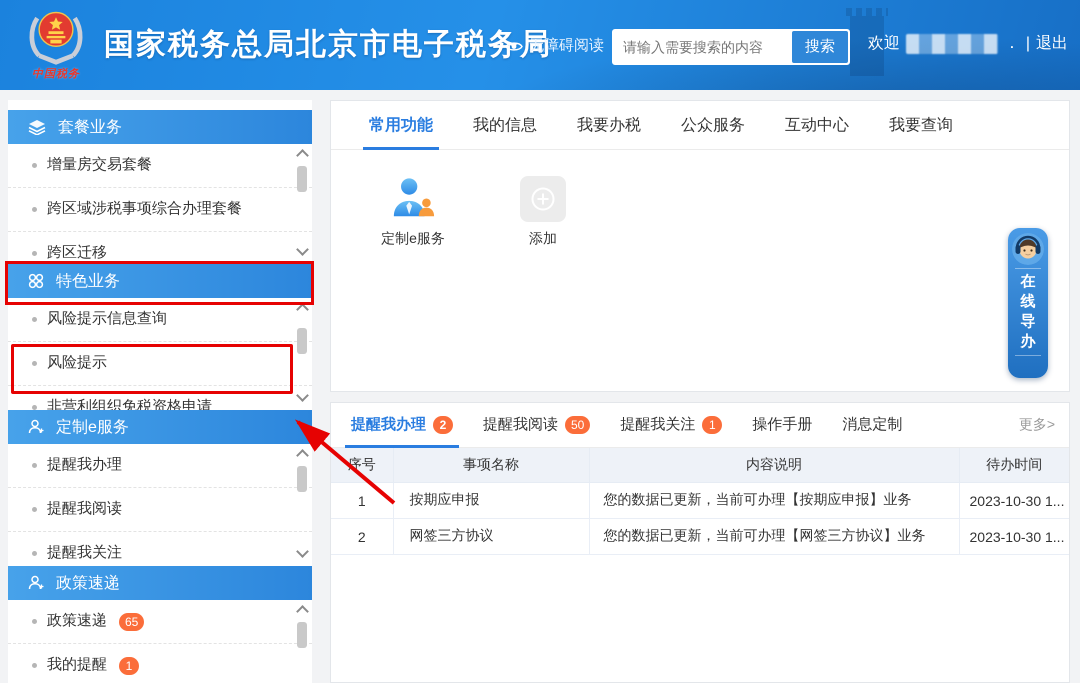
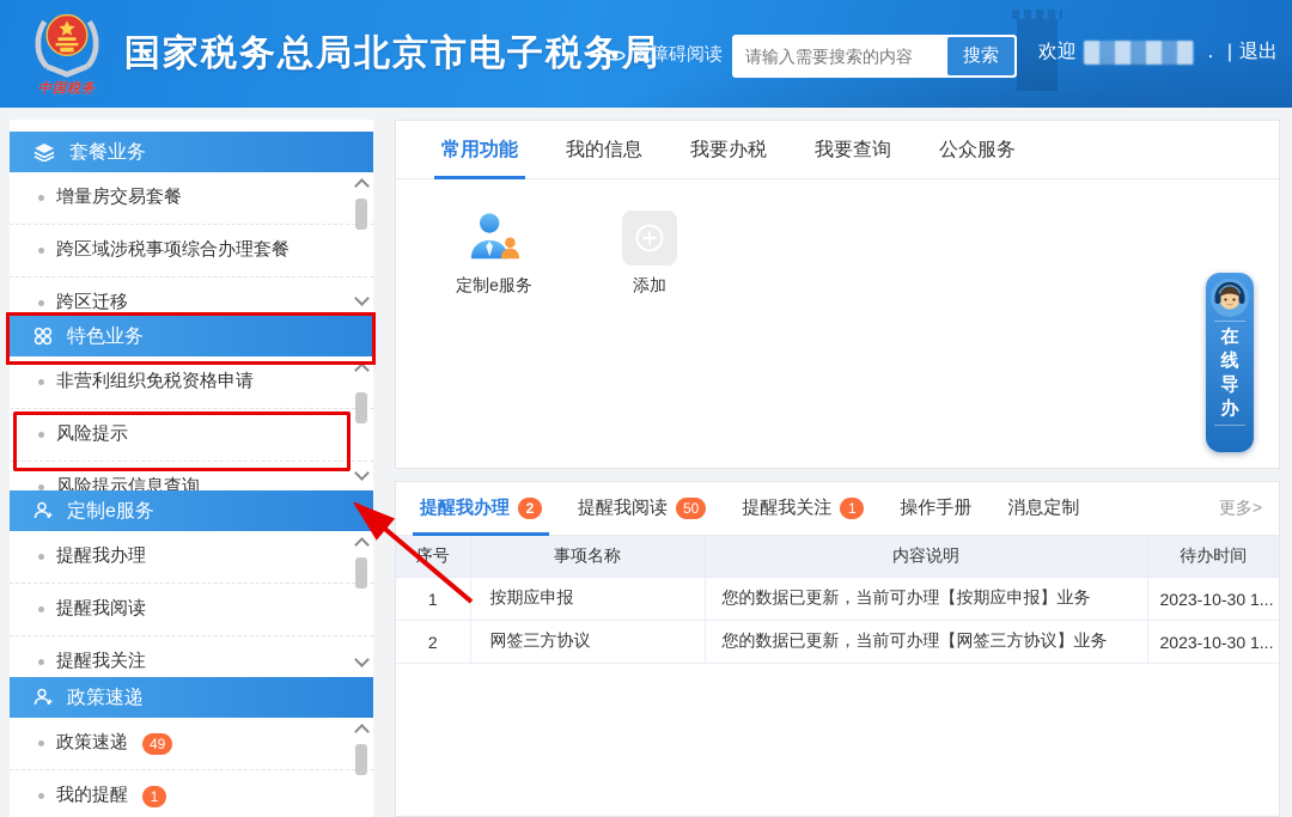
  中国税务
  国家税务总局北京市电子税务局
  无障碍阅读
  请输入需要搜索的内容
  搜索
  欢迎
  ．
  |
  退出
  套餐业务
  增量房交易套餐
  跨区域涉税事项综合办理套餐
  跨区迁移
  特色业务
- 风险提示信息查询
+ 非营利组织免税资格申请
  风险提示
- 非营利组织免税资格申请
+ 风险提示信息查询
  定制e服务
  提醒我办理
  提醒我阅读
  提醒我关注
  政策速递
  政策速递
- 65
+ 49
  我的提醒
  1
  常用功能
  我的信息
  我要办税
- 公众服务
+ 我要查询
- 互动中心
- 我要查询
+ 公众服务
  定制e服务
  添加
  提醒我办理
  2
  提醒我阅读
  50
  提醒我关注
  1
  操作手册
  消息定制
  更多>
  序号	事项名称	内容说明	待办时间
  1	按期应申报	您的数据已更新，当前可办理【按期应申报】业务	2023-10-30 1...
  2	网签三方协议	您的数据已更新，当前可办理【网签三方协议】业务	2023-10-30 1...
  在
  线
  导
  办
